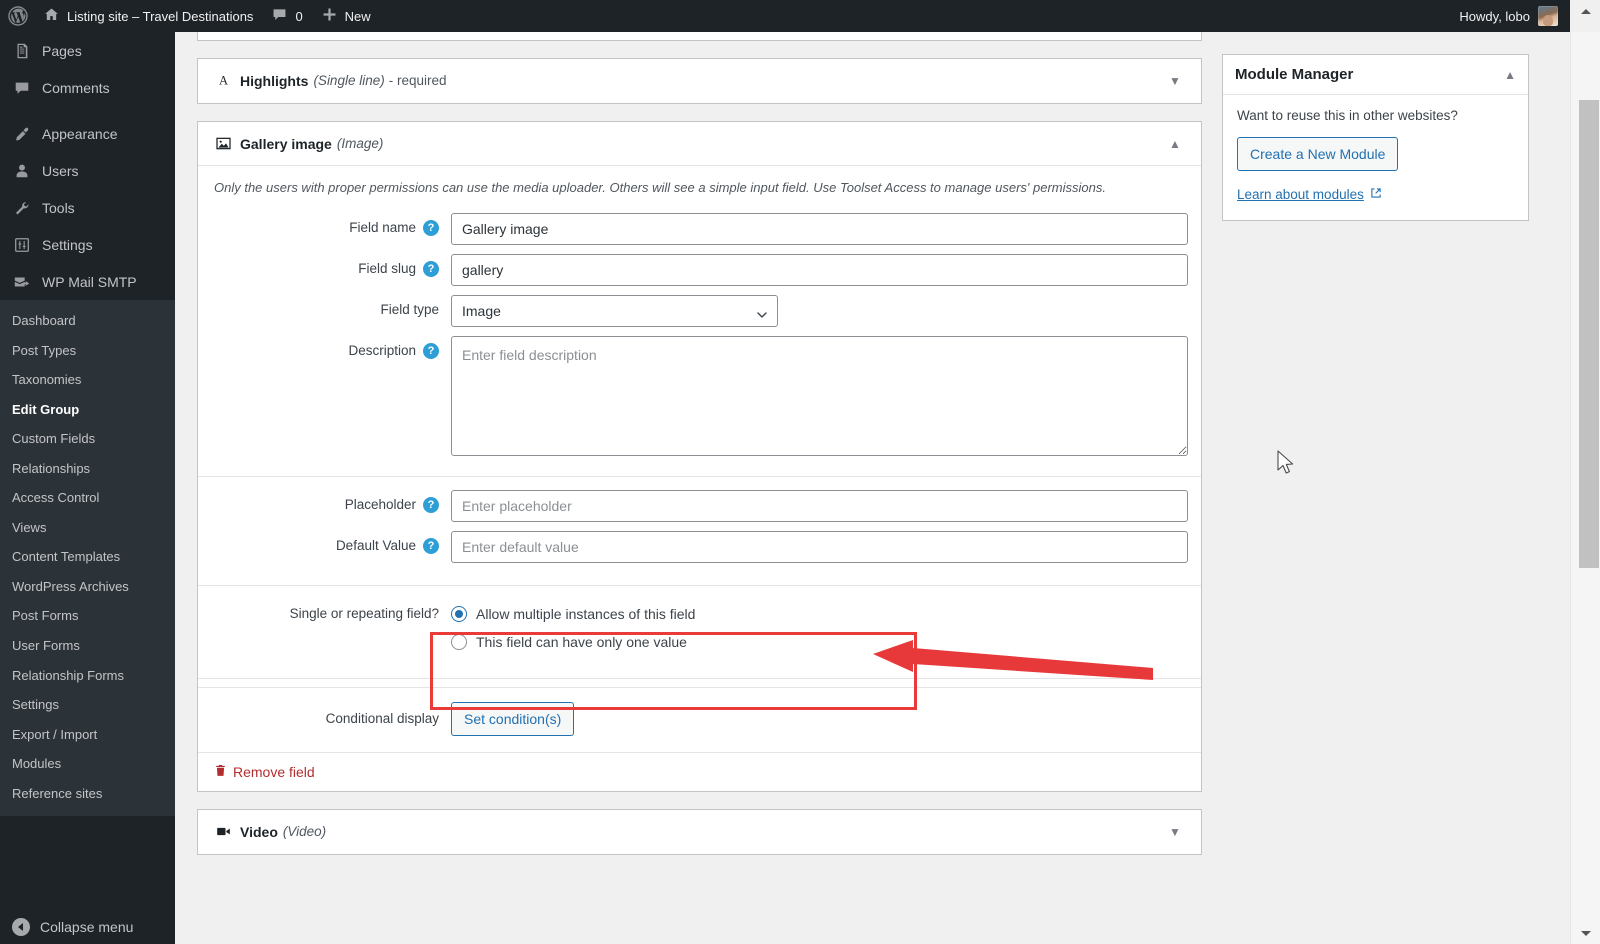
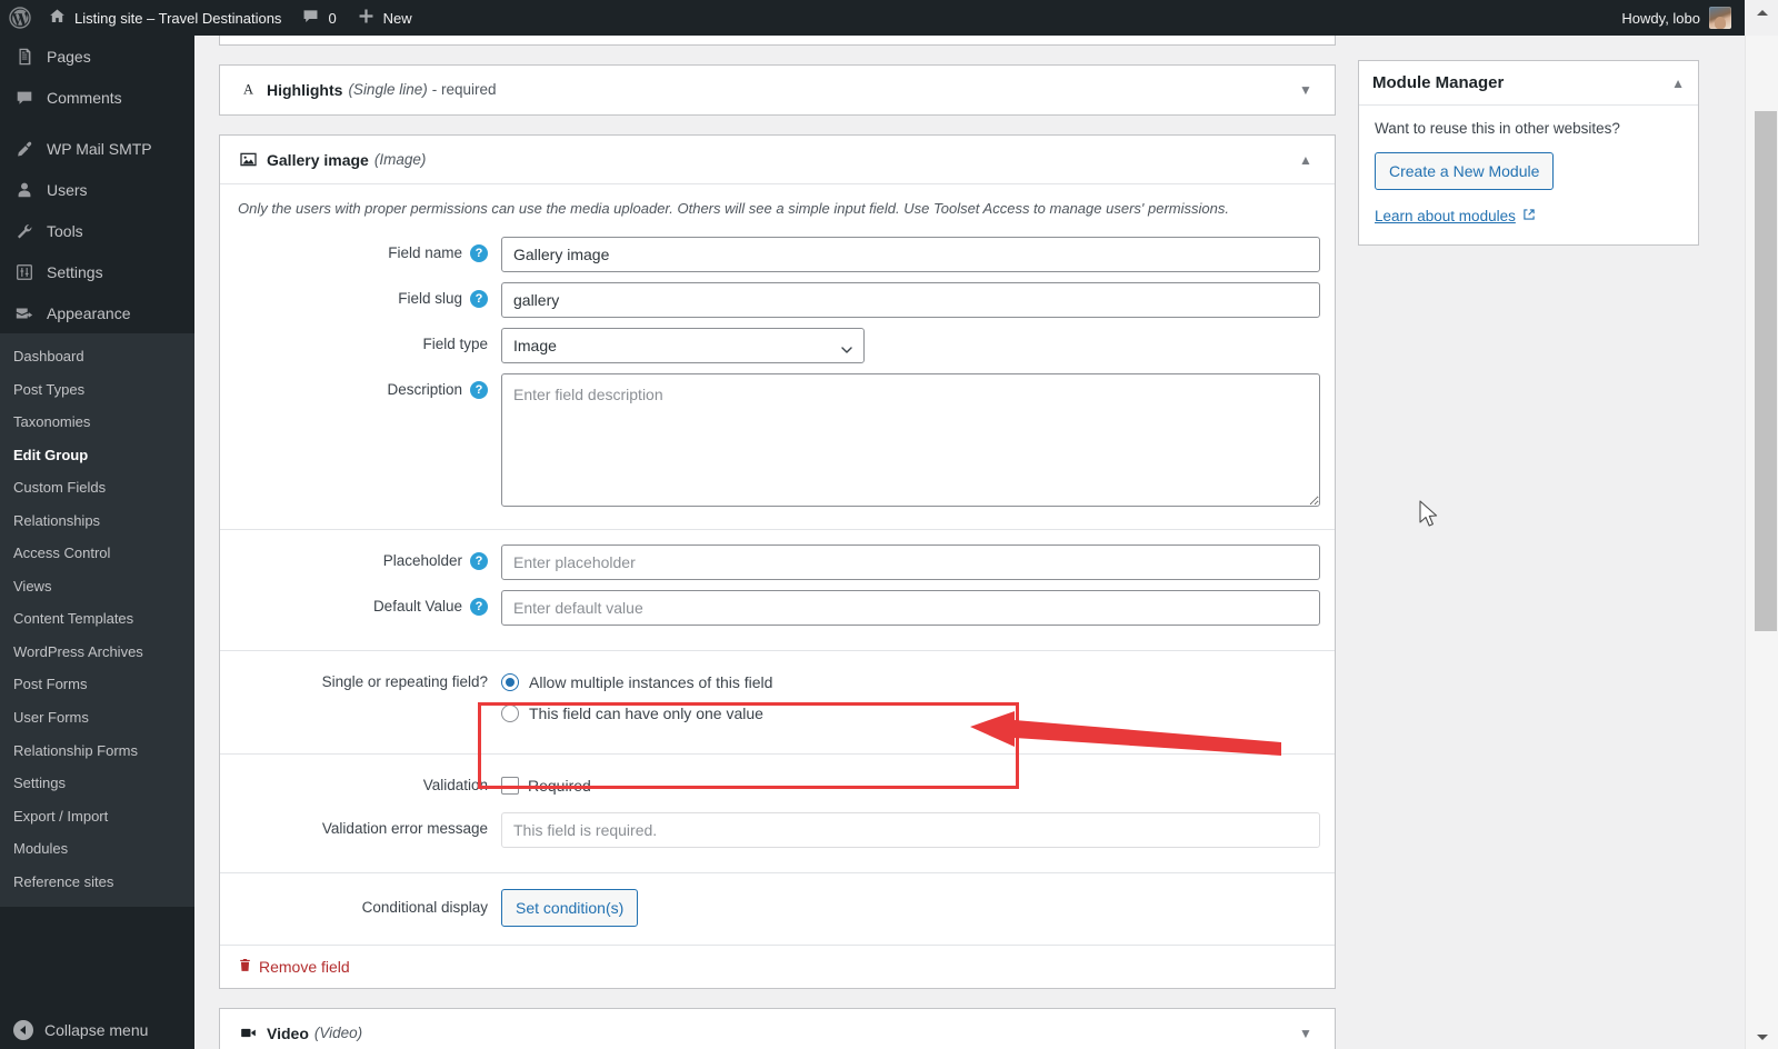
  Listing site – Travel Destinations
  0
  New
  Howdy, lobo
  Pages
  Comments
- Appearance
+ WP Mail SMTP
  Users
  Tools
  Settings
- WP Mail SMTP
+ Appearance
  Dashboard
  Post Types
  Taxonomies
  Edit Group
  Custom Fields
  Relationships
  Access Control
  Views
  Content Templates
  WordPress Archives
  Post Forms
  User Forms
  Relationship Forms
  Settings
  Export / Import
  Modules
  Reference sites
  Collapse menu
  A
  Highlights
  (Single line)
  - required
  ▼
  Gallery image
  (Image)
  ▲
  Only the users with proper permissions can use the media uploader. Others will see a simple input field. Use Toolset Access to manage users' permissions.
  Field name
  ?
  Gallery image
  Field slug
  ?
  gallery
  Field type
  Image
  Description
  ?
  Enter field description
  Placeholder
  ?
  Enter placeholder
  Default Value
  ?
  Enter default value
  Single or repeating field?
  Allow multiple instances of this field
  This field can have only one value
+ Validation
+ Required
+ Validation error message
+ This field is required.
  Conditional display
  Set condition(s)
  Remove field
  Video
  (Video)
  ▼
  Module Manager
  ▲
  Want to reuse this in other websites?
  Create a New Module
  Learn about modules
